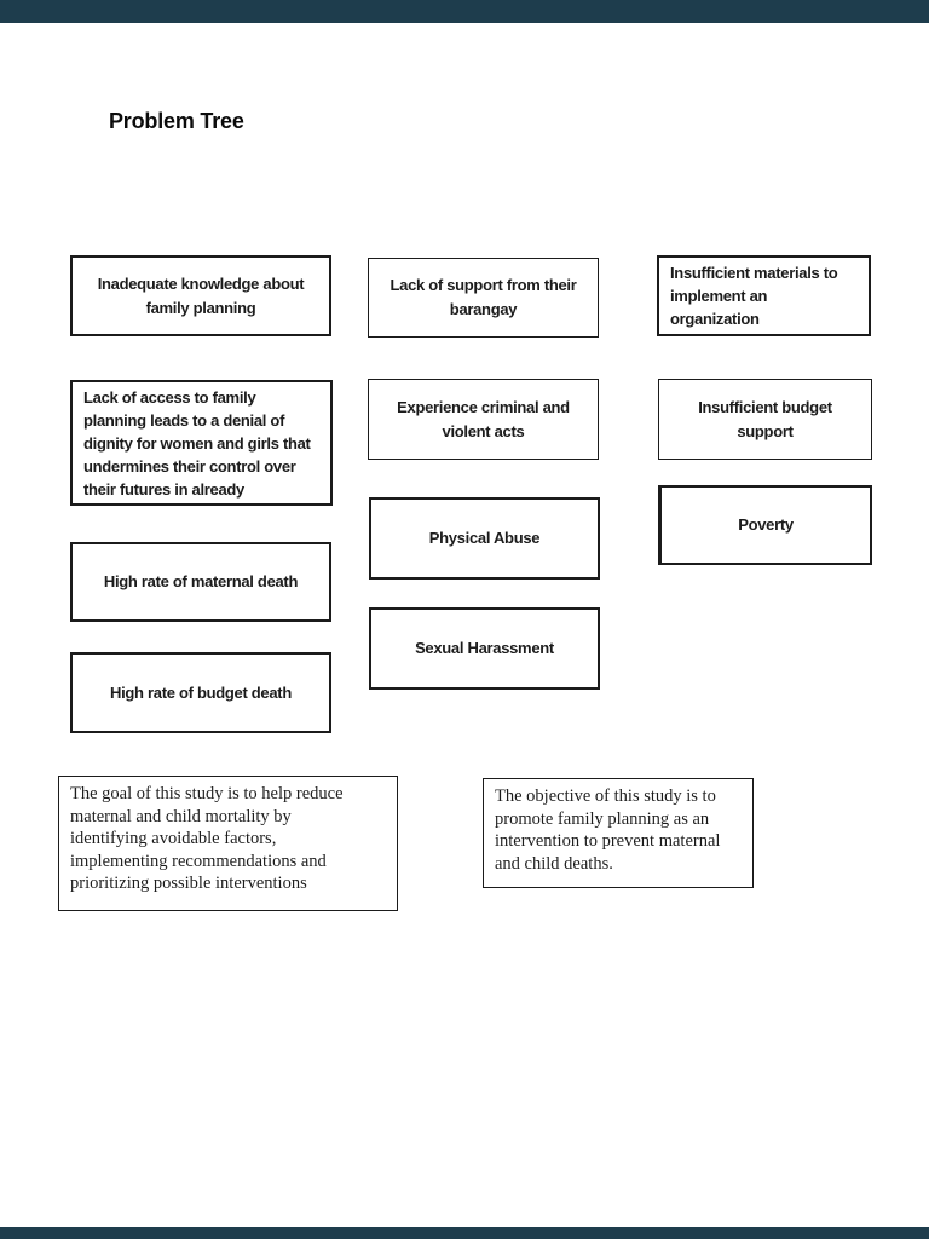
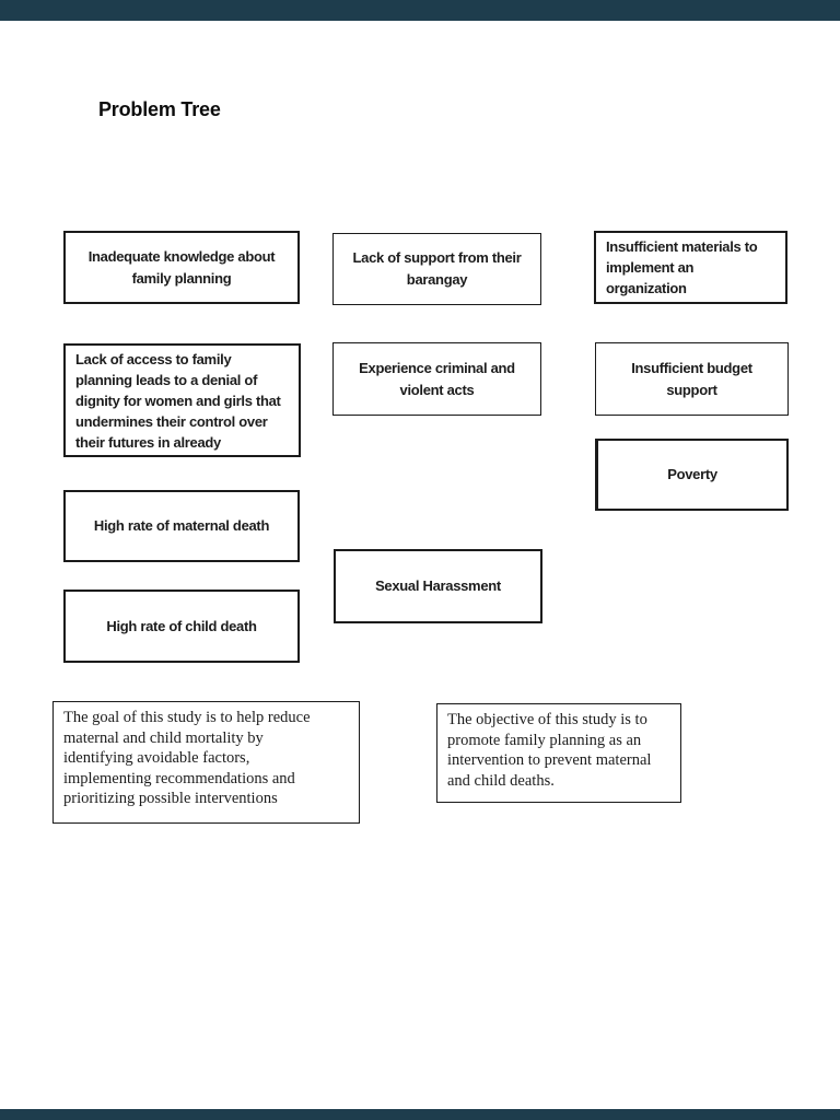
  Problem Tree
  Inadequate knowledge about
  family planning
  Lack of support from their
  barangay
  Insufficient materials to
  implement an
  organization
  Lack of access to family
  planning leads to a denial of
  dignity for women and girls that
  undermines their control over
  their futures in already
  Experience criminal and
  violent acts
  Insufficient budget
  support
  Poverty
- Physical Abuse
  High rate of maternal death
  Sexual Harassment
- High rate of budget death
+ High rate of child death
  The goal of this study is to help reduce
  maternal and child mortality by
  identifying avoidable factors,
  implementing recommendations and
  prioritizing possible interventions
  The objective of this study is to
  promote family planning as an
  intervention to prevent maternal
  and child deaths.
